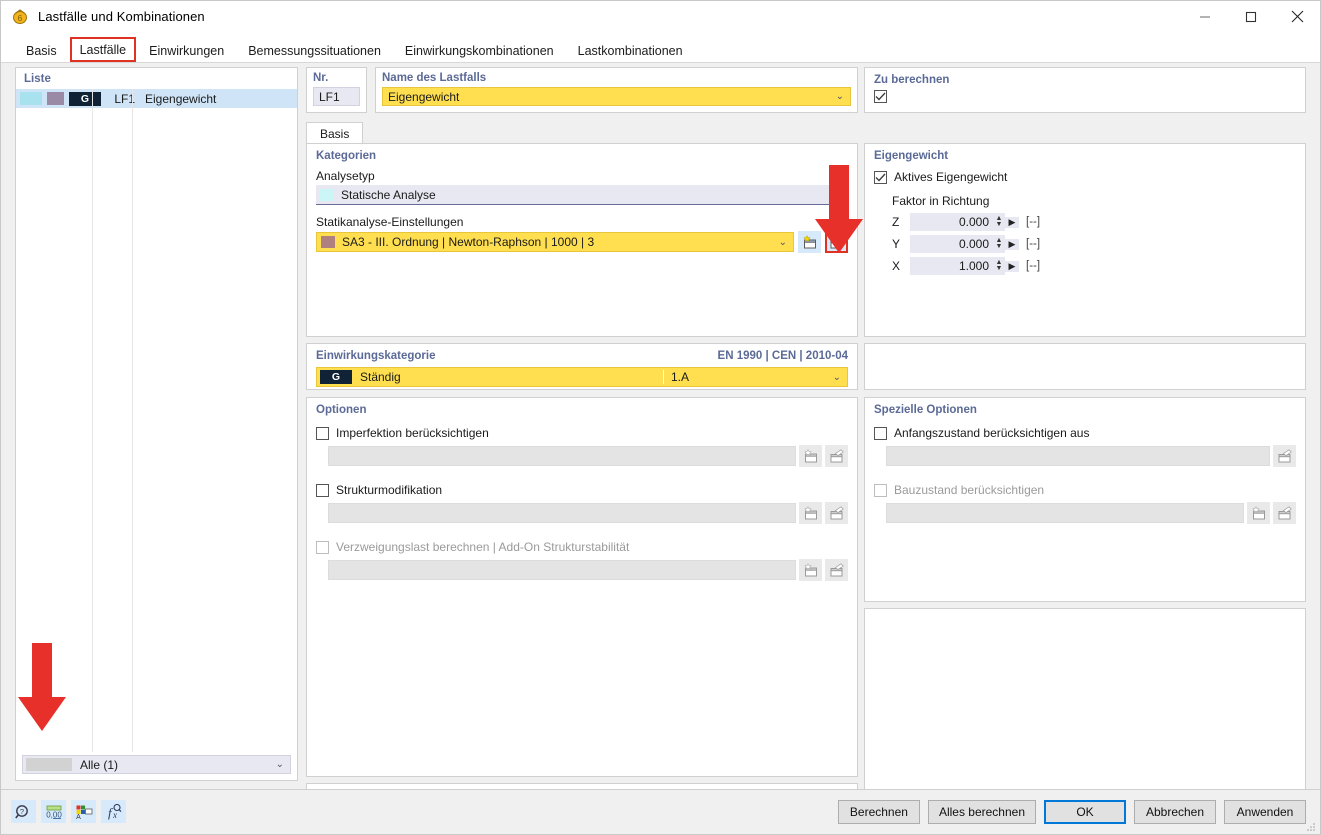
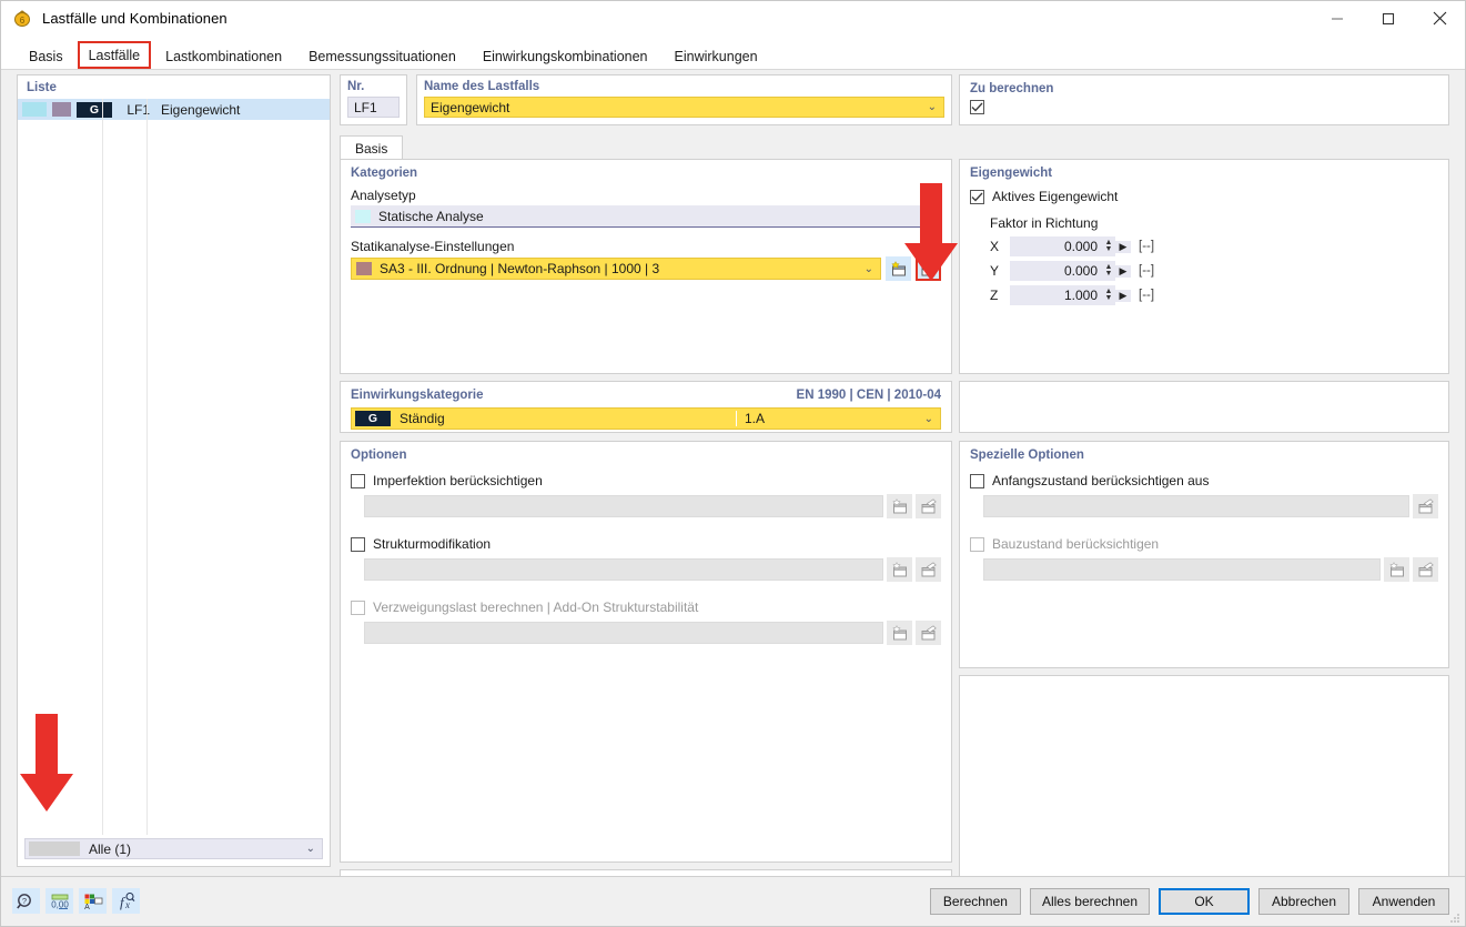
  6
  Lastfälle und Kombinationen
  Basis
  Lastfälle
- Einwirkungen
+ Lastkombinationen
  Bemessungssituationen
  Einwirkungskombinationen
- Lastkombinationen
+ Einwirkungen
  Liste
  G
  Eigengewicht
  Alle (1)
  ⌄
  Nr.
  LF1
  Name des Lastfalls
  Eigengewicht
  ⌄
  Basis
  Kategorien
  Analysetyp
  Statische Analyse
  Statikanalyse-Einstellungen
  SA3 - III. Ordnung | Newton-Raphson | 1000 | 3
  ⌄
  Einwirkungskategorie
  EN 1990 | CEN | 2010-04
  G
  Ständig
  1.A
  ⌄
  Optionen
  Imperfektion berücksichtigen
  Strukturmodifikation
  Verzweigungslast berechnen | Add-On Strukturstabilität
  Zu berechnen
  Eigengewicht
  Aktives Eigengewicht
  Faktor in Richtung
- Z
+ X
  0.000
  ▶
  [--]
  Y
  0.000
  ▶
  [--]
- X
+ Z
  1.000
  ▶
  [--]
  Spezielle Optionen
  Anfangszustand berücksichtigen aus
  Bauzustand berücksichtigen
  ?
  0,00
  f
  x
  Berechnen
  Alles berechnen
  OK
  Abbrechen
  Anwenden
